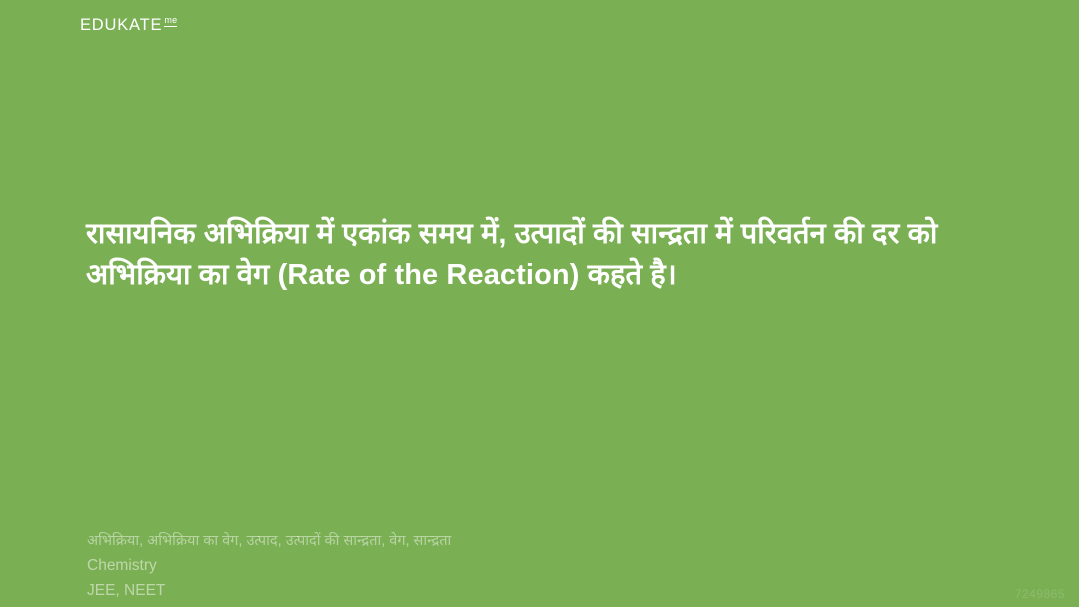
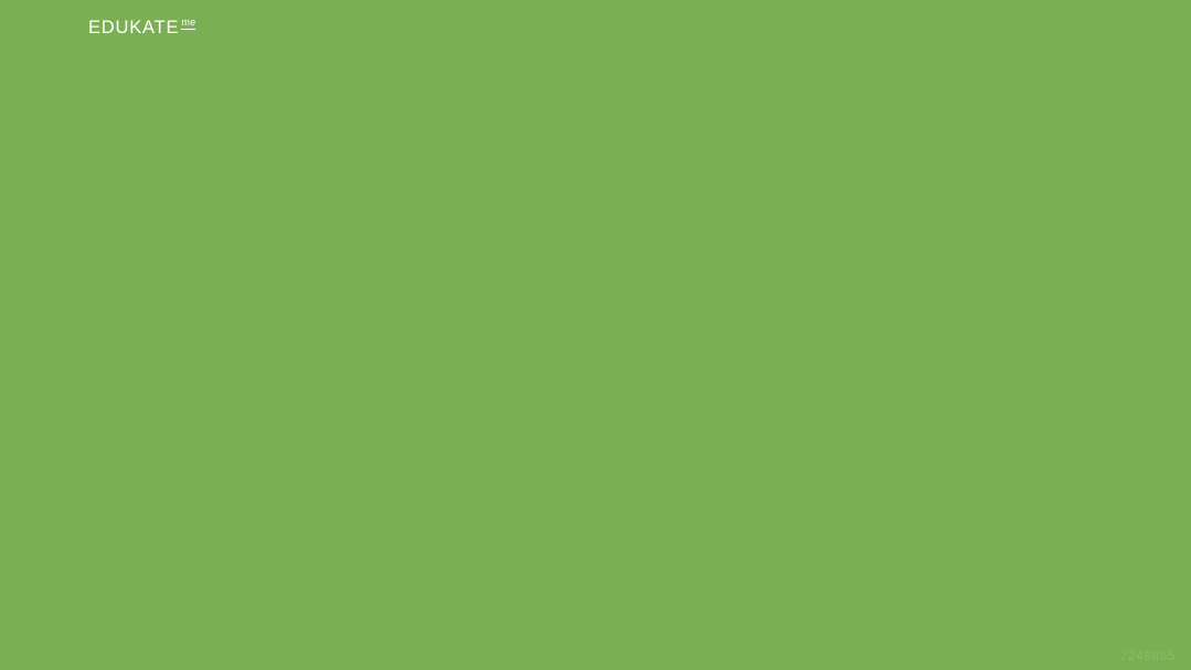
  EDUKATE
  me
- रासायनिक अभिक्रिया में एकांक समय में, उत्पादों की सान्द्रता में परिवर्तन की दर को अभिक्रिया का वेग (Rate of the Reaction) कहते है।
- अभिक्रिया, अभिक्रिया का वेग, उत्पाद, उत्पादों की सान्द्रता, वेग, सान्द्रता
- Chemistry
- JEE, NEET
  7249865
